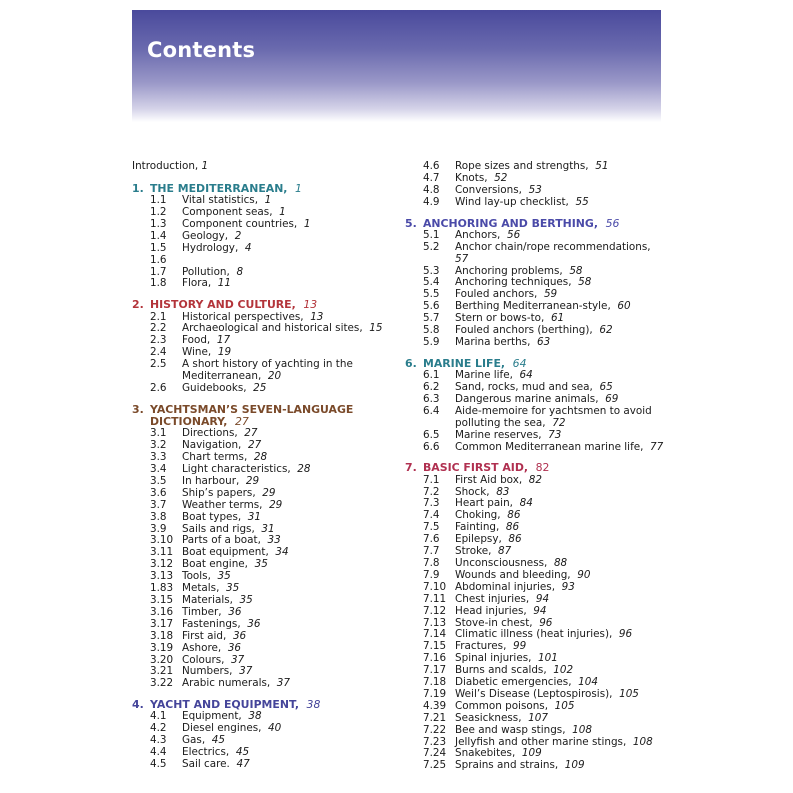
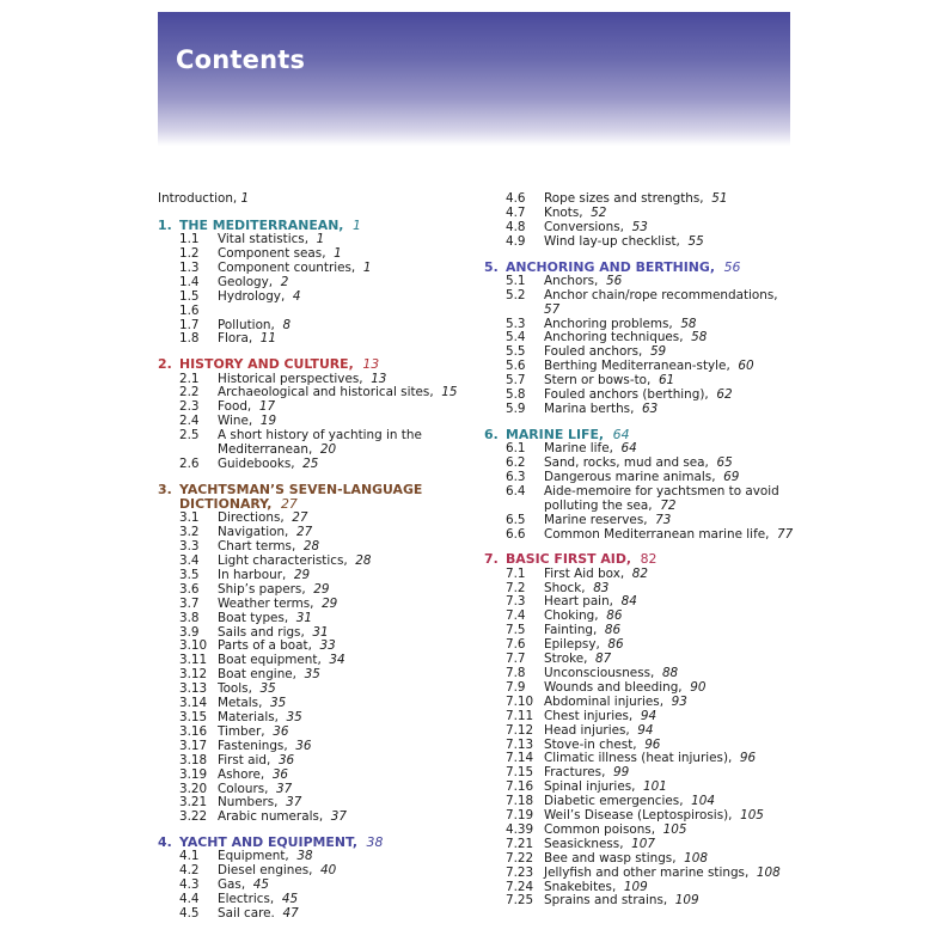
  Contents
  Introduction, 1
  1.
  THE MEDITERRANEAN, 1
  1.1
  Vital statistics, 1
  1.2
  Component seas, 1
  1.3
  Component countries, 1
  1.4
  Geology, 2
  1.5
  Hydrology, 4
  1.6
  1.7
  Pollution, 8
  1.8
  Flora, 11
  2.
  HISTORY AND CULTURE, 13
  2.1
  Historical perspectives, 13
  2.2
  Archaeological and historical sites, 15
  2.3
  Food, 17
  2.4
  Wine, 19
  2.5
  A short history of yachting in the Mediterranean, 20
  2.6
  Guidebooks, 25
  3.
  YACHTSMAN’S SEVEN-LANGUAGE DICTIONARY, 27
  3.1
  Directions, 27
  3.2
  Navigation, 27
  3.3
  Chart terms, 28
  3.4
  Light characteristics, 28
  3.5
  In harbour, 29
  3.6
  Ship’s papers, 29
  3.7
  Weather terms, 29
  3.8
  Boat types, 31
  3.9
  Sails and rigs, 31
  3.10
  Parts of a boat, 33
  3.11
  Boat equipment, 34
  3.12
  Boat engine, 35
  3.13
  Tools, 35
- 1.83
+ 3.14
  Metals, 35
  3.15
  Materials, 35
  3.16
  Timber, 36
  3.17
  Fastenings, 36
  3.18
  First aid, 36
  3.19
  Ashore, 36
  3.20
  Colours, 37
  3.21
  Numbers, 37
  3.22
  Arabic numerals, 37
  4.
  YACHT AND EQUIPMENT, 38
  4.1
  Equipment, 38
  4.2
  Diesel engines, 40
  4.3
  Gas, 45
  4.4
  Electrics, 45
  4.5
  Sail care. 47
  4.6
  Rope sizes and strengths, 51
  4.7
  Knots, 52
  4.8
  Conversions, 53
  4.9
  Wind lay-up checklist, 55
  5.
  ANCHORING AND BERTHING, 56
  5.1
  Anchors, 56
  5.2
  Anchor chain/rope recommendations, 57
  5.3
  Anchoring problems, 58
  5.4
  Anchoring techniques, 58
  5.5
  Fouled anchors, 59
  5.6
  Berthing Mediterranean-style, 60
  5.7
  Stern or bows-to, 61
  5.8
  Fouled anchors (berthing), 62
  5.9
  Marina berths, 63
  6.
  MARINE LIFE, 64
  6.1
  Marine life, 64
  6.2
  Sand, rocks, mud and sea, 65
  6.3
  Dangerous marine animals, 69
  6.4
  Aide-memoire for yachtsmen to avoid polluting the sea, 72
  6.5
  Marine reserves, 73
  6.6
  Common Mediterranean marine life, 77
  7.
  BASIC FIRST AID, 82
  7.1
  First Aid box, 82
  7.2
  Shock, 83
  7.3
  Heart pain, 84
  7.4
  Choking, 86
  7.5
  Fainting, 86
  7.6
  Epilepsy, 86
  7.7
  Stroke, 87
  7.8
  Unconsciousness, 88
  7.9
  Wounds and bleeding, 90
  7.10
  Abdominal injuries, 93
  7.11
  Chest injuries, 94
  7.12
  Head injuries, 94
  7.13
  Stove-in chest, 96
  7.14
  Climatic illness (heat injuries), 96
  7.15
  Fractures, 99
  7.16
  Spinal injuries, 101
- 7.17
- Burns and scalds, 102
  7.18
  Diabetic emergencies, 104
  7.19
  Weil’s Disease (Leptospirosis), 105
  4.39
  Common poisons, 105
  7.21
  Seasickness, 107
  7.22
  Bee and wasp stings, 108
  7.23
  Jellyfish and other marine stings, 108
  7.24
  Snakebites, 109
  7.25
  Sprains and strains, 109
